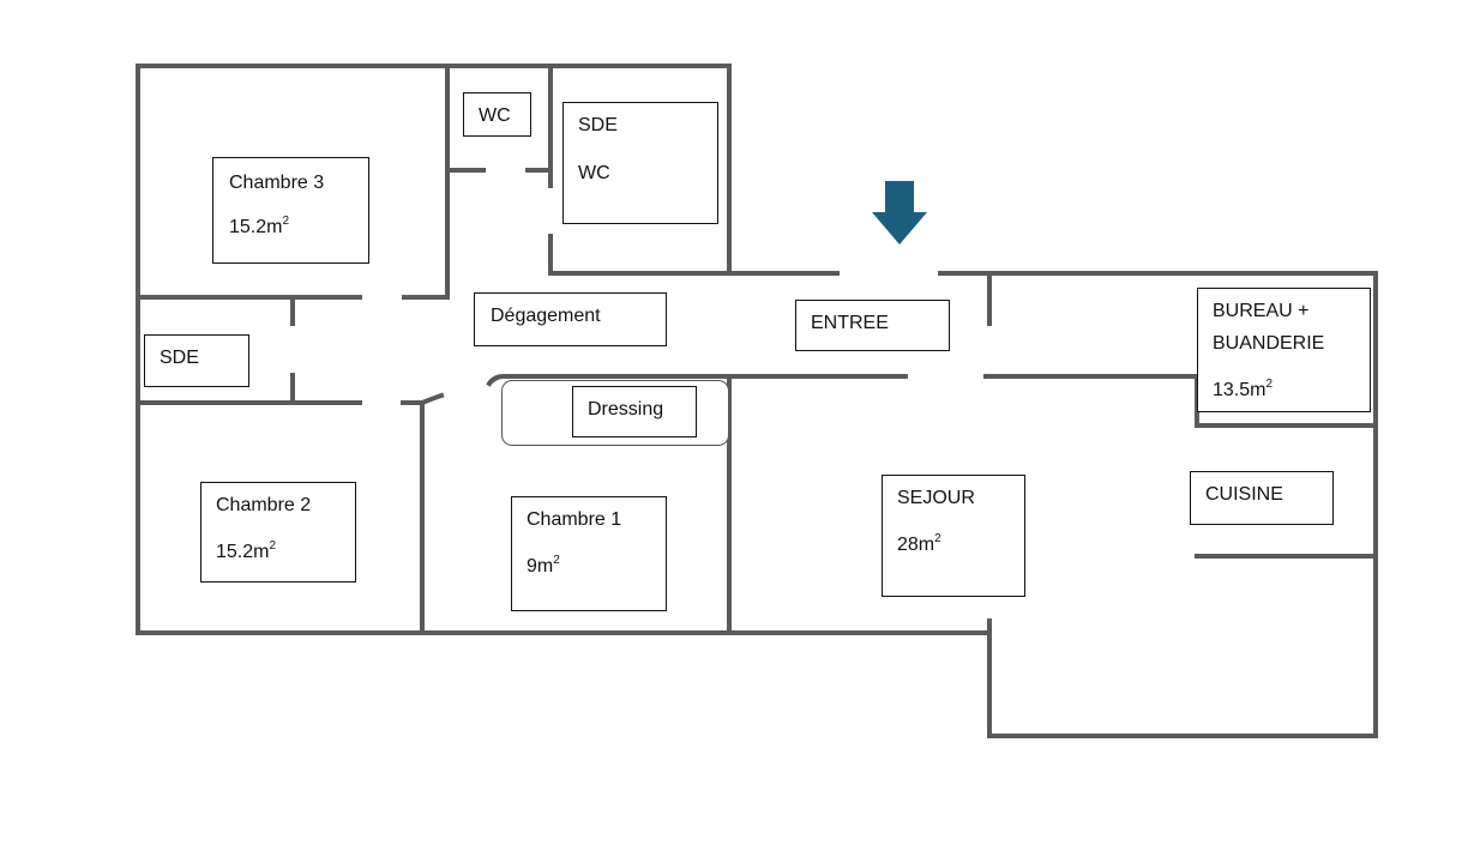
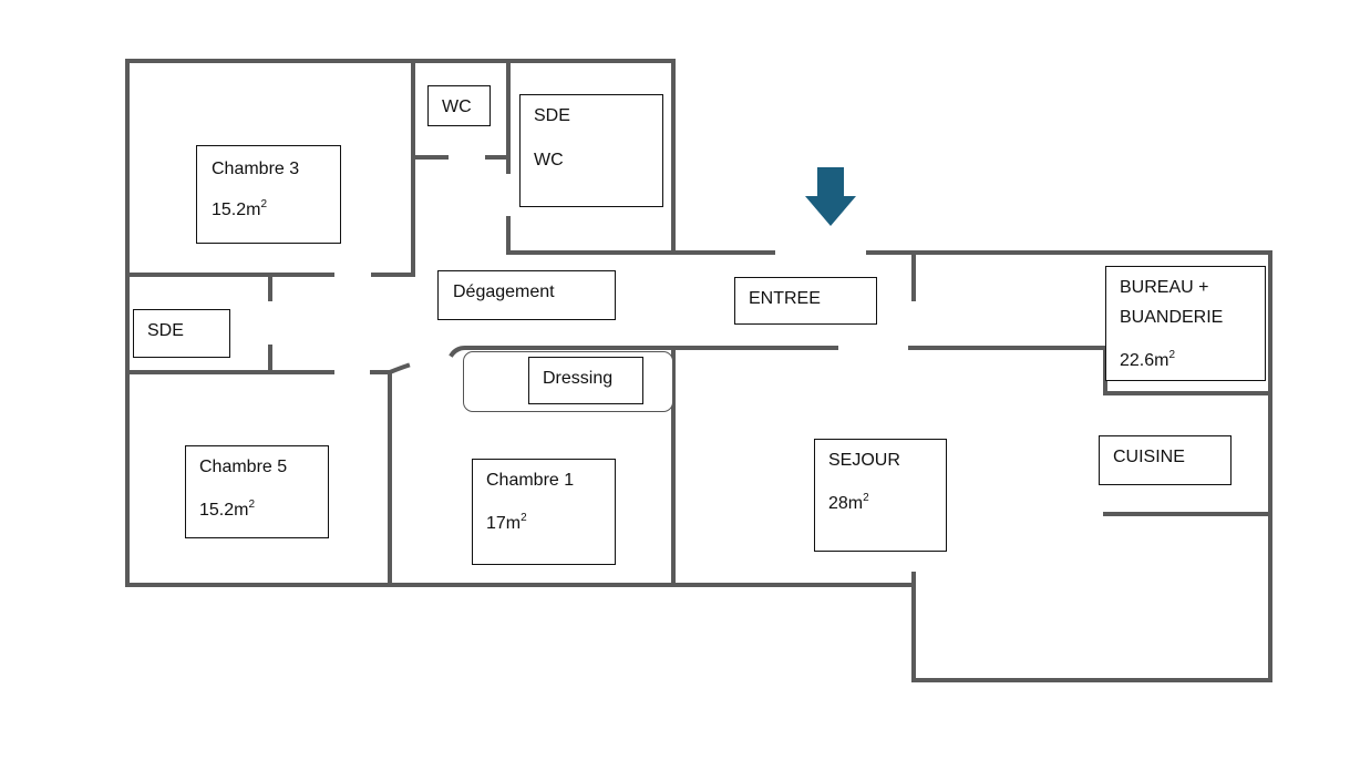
  Chambre 3
  15.2m2
  WC
  SDE
  WC
  SDE
  Dégagement
  ENTREE
  BUREAU +
  BUANDERIE
- 13.5m2
+ 22.6m2
  Dressing
- Chambre 2
+ Chambre 5
  15.2m2
  Chambre 1
- 9m2
+ 17m2
  SEJOUR
  28m2
  CUISINE
